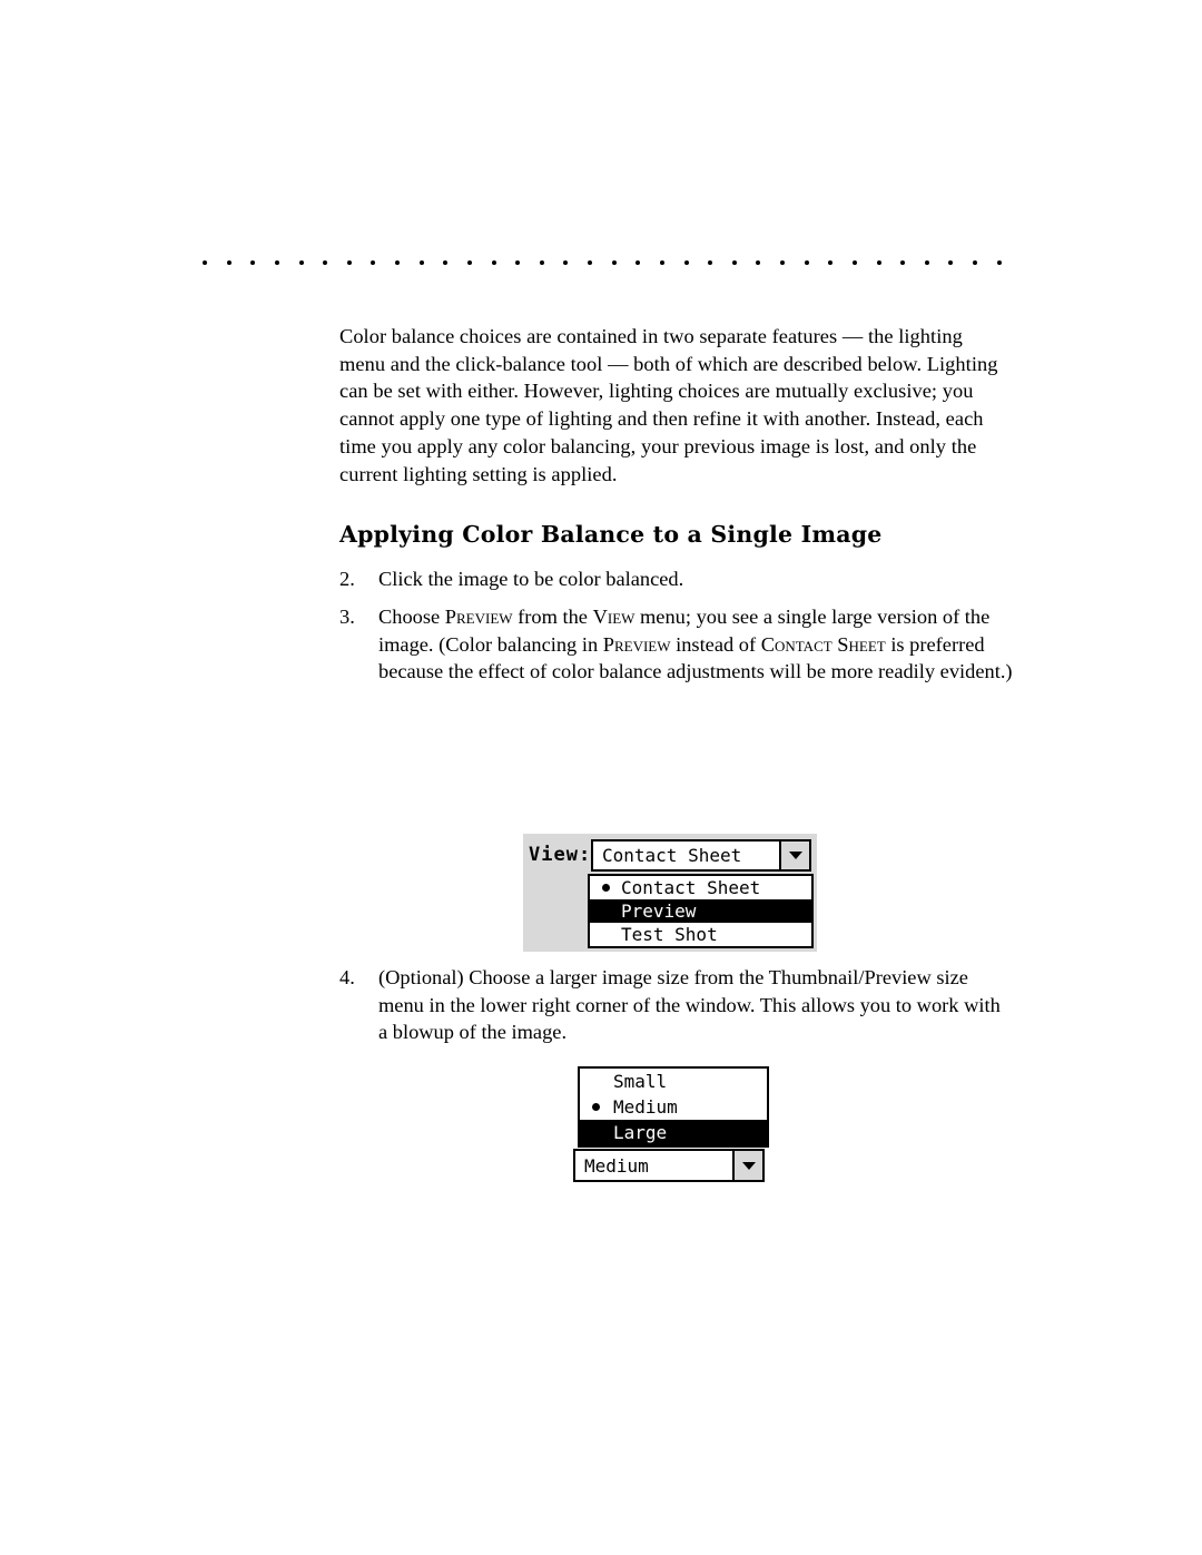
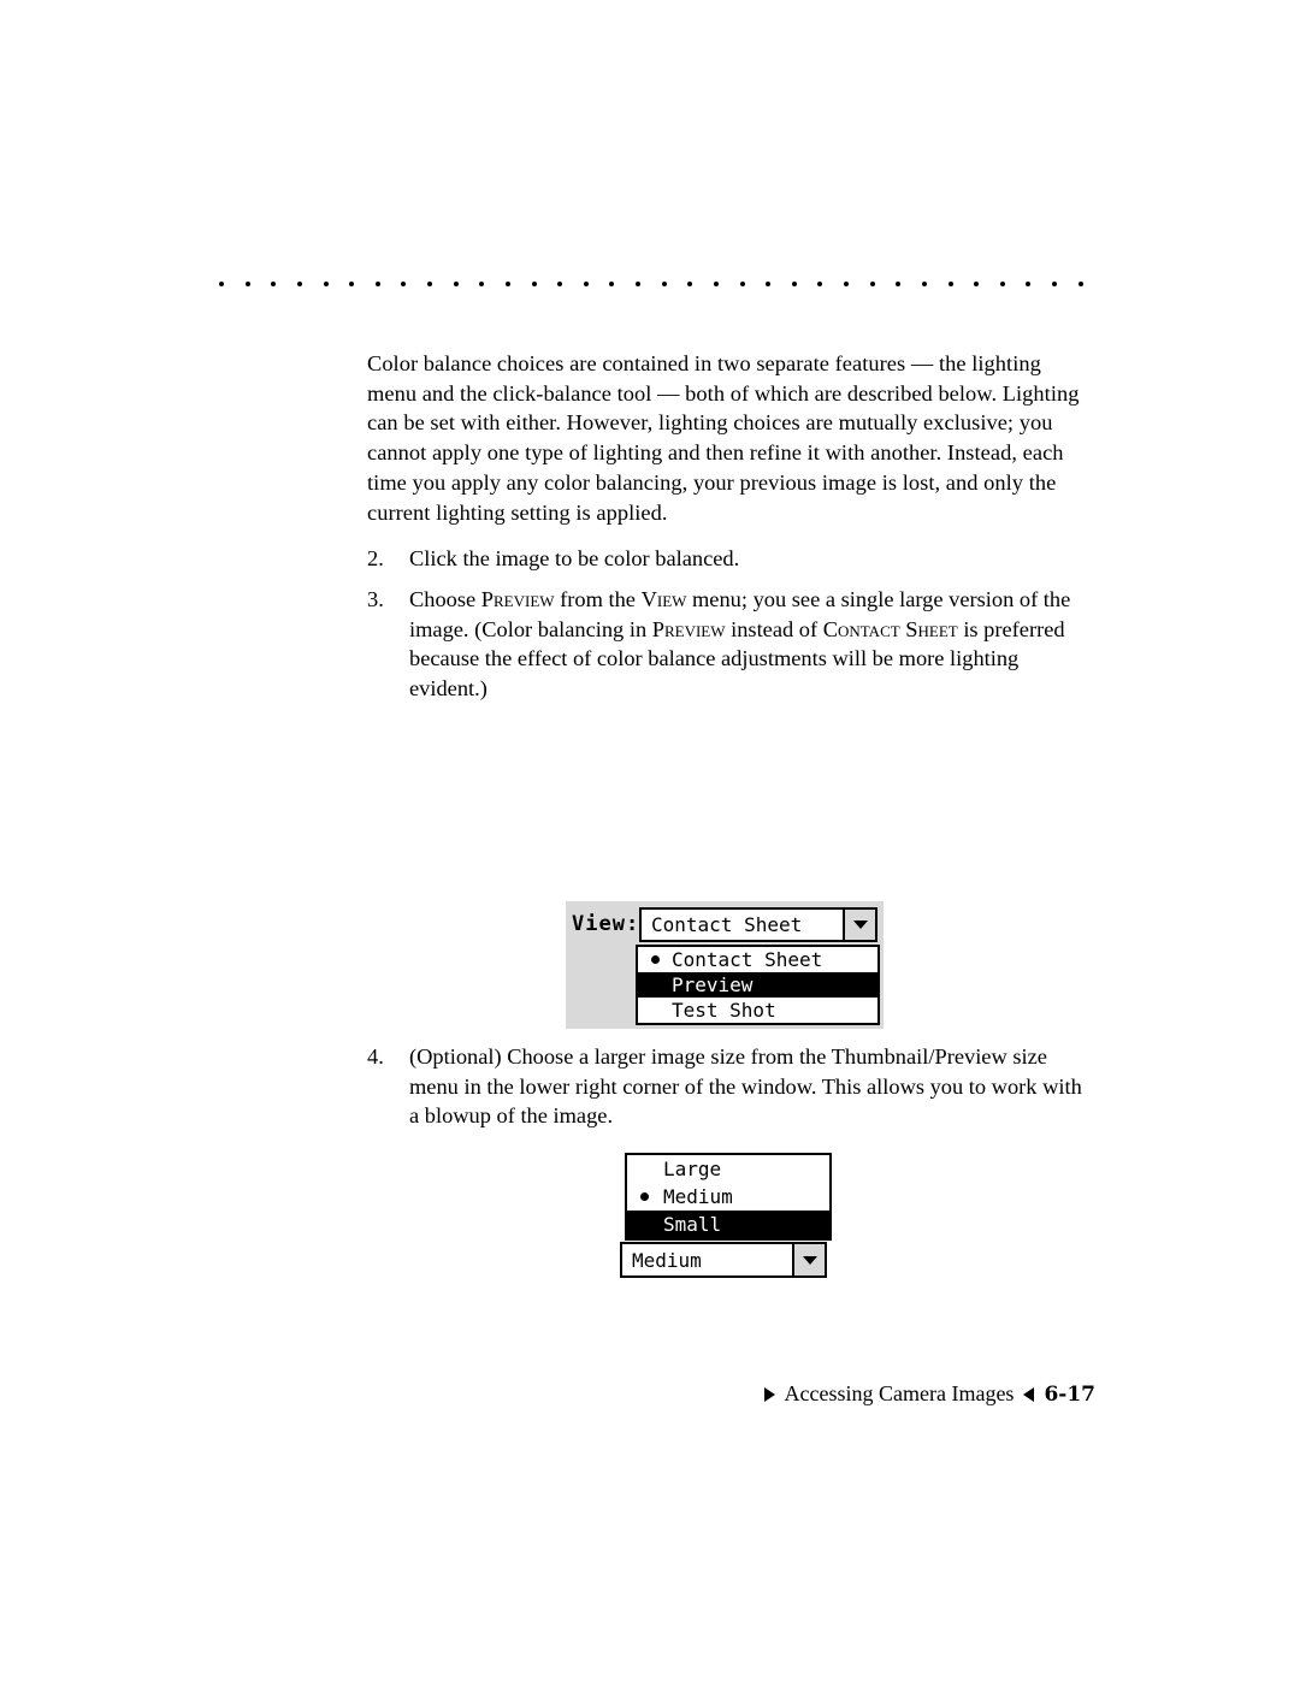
  Color balance choices are contained in two separate features — the lighting menu and the click-balance tool — both of which are described below. Lighting can be set with either. However, lighting choices are mutually exclusive; you cannot apply one type of lighting and then refine it with another. Instead, each time you apply any color balancing, your previous image is lost, and only the current lighting setting is applied.
- Applying Color Balance to a Single Image
  2.
  Click the image to be color balanced.
  3.
- Choose Preview from the View menu; you see a single large version of the image. (Color balancing in Preview instead of Contact Sheet is preferred because the effect of color balance adjustments will be more readily evident.)
+ Choose Preview from the View menu; you see a single large version of the image. (Color balancing in Preview instead of Contact Sheet is preferred because the effect of color balance adjustments will be more lighting evident.)
  View:
  Contact Sheet
  Contact Sheet
  Preview
  Test Shot
  4.
  (Optional) Choose a larger image size from the Thumbnail/Preview size menu in the lower right corner of the window. This allows you to work with a blowup of the image.
- Small
+ Large
  Medium
- Large
+ Small
  Medium
+ Accessing Camera Images
+ 6-17
